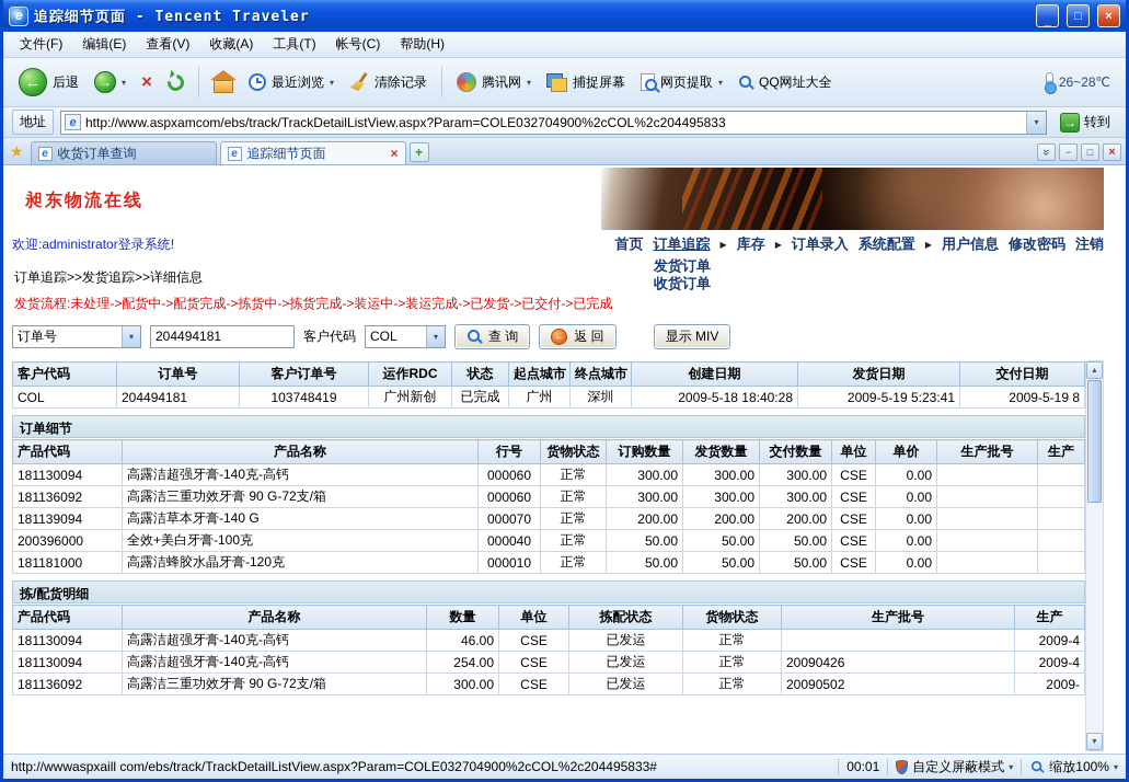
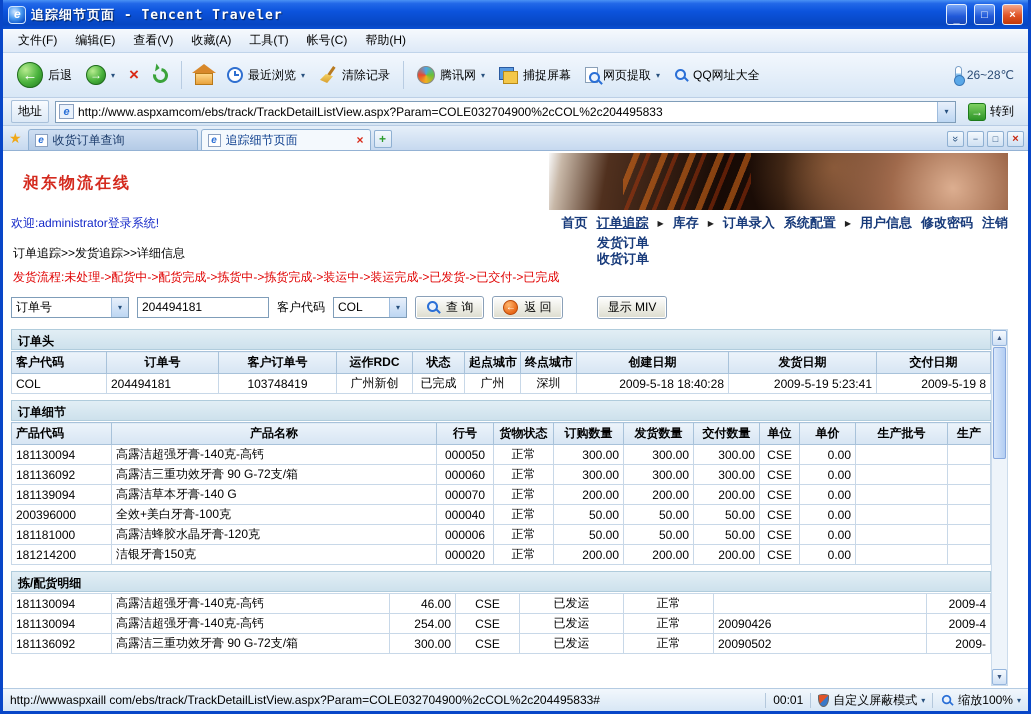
  追踪细节页面 - Tencent Traveler
  _
  □
  ×
  文件(F)
  编辑(E)
  查看(V)
  收藏(A)
  工具(T)
  帐号(C)
  帮助(H)
  ←
  后退
  →
  ▾
  ×
  最近浏览
  ▾
  清除记录
  腾讯网
  ▾
  捕捉屏幕
  网页提取
  ▾
  QQ网址大全
  26~28℃
  地址
  e
  http://www.aspxamcom/ebs/track/TrackDetailListView.aspx?Param=COLE032704900%2cCOL%2c204495833
  ▾
  →
  转到
  ★
  e
  收货订单查询
  e
  追踪细节页面
  ×
  +
  −
  □
  ×
  昶东物流在线
  欢迎:administrator登录系统!
  首页
  订单追踪
  ▶
  库存
  ▶
  订单录入
  系统配置
  ▶
  用户信息
  修改密码
  注销
  发货订单
  收货订单
  订单追踪>>发货追踪>>详细信息
  发货流程:未处理->配货中->配货完成->拣货中->拣货完成->装运中->装运完成->已发货->已交付->已完成
  订单号
  ▾
  204494181
  客户代码
  COL
  ▾
  查 询
  ←
  返 回
  显示 MIV
+ 订单头
  客户代码	订单号	客户订单号	运作RDC	状态	起点城市	终点城市	创建日期	发货日期	交付日期
  COL	204494181	103748419	广州新创	已完成	广州	深圳	2009-5-18 18:40:28	2009-5-19 5:23:41	2009-5-19 8
  订单细节
  产品代码	产品名称	行号	货物状态	订购数量	发货数量	交付数量	单位	单价	生产批号	生产
- 181130094	高露洁超强牙膏-140克-高钙	000060	正常	300.00	300.00	300.00	CSE	0.00
+ 181130094	高露洁超强牙膏-140克-高钙	000050	正常	300.00	300.00	300.00	CSE	0.00
  181136092	高露洁三重功效牙膏 90 G-72支/箱	000060	正常	300.00	300.00	300.00	CSE	0.00
  181139094	高露洁草本牙膏-140 G	000070	正常	200.00	200.00	200.00	CSE	0.00
  200396000	全效+美白牙膏-100克	000040	正常	50.00	50.00	50.00	CSE	0.00
- 181181000	高露洁蜂胶水晶牙膏-120克	000010	正常	50.00	50.00	50.00	CSE	0.00
+ 181181000	高露洁蜂胶水晶牙膏-120克	000006	正常	50.00	50.00	50.00	CSE	0.00
+ 181214200	洁银牙膏150克	000020	正常	200.00	200.00	200.00	CSE	0.00
  拣/配货明细
- 产品代码	产品名称	数量	单位	拣配状态	货物状态	生产批号	生产
  181130094	高露洁超强牙膏-140克-高钙	46.00	CSE	已发运	正常		2009-4
  181130094	高露洁超强牙膏-140克-高钙	254.00	CSE	已发运	正常	20090426	2009-4
  181136092	高露洁三重功效牙膏 90 G-72支/箱	300.00	CSE	已发运	正常	20090502	2009-
  http://wwwaspxaill com/ebs/track/TrackDetailListView.aspx?Param=COLE032704900%2cCOL%2c204495833#
  00:01
  自定义屏蔽模式
  ▾
  缩放100%
  ▾
